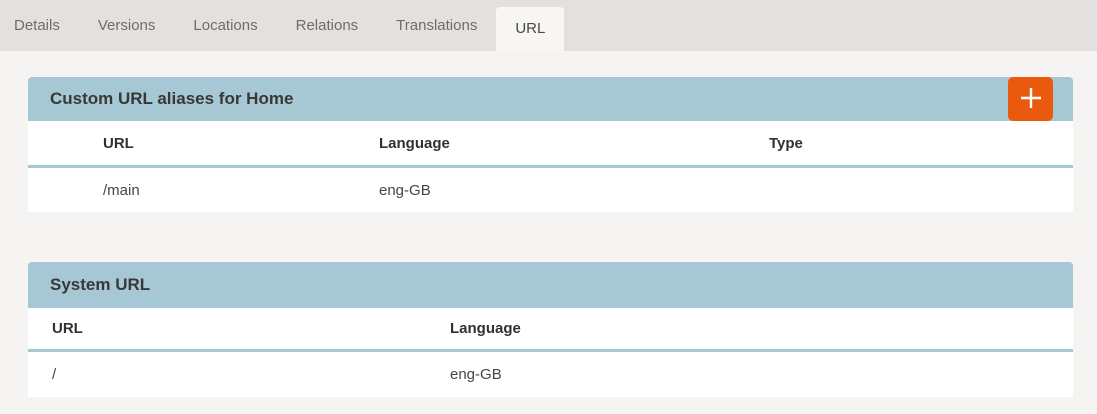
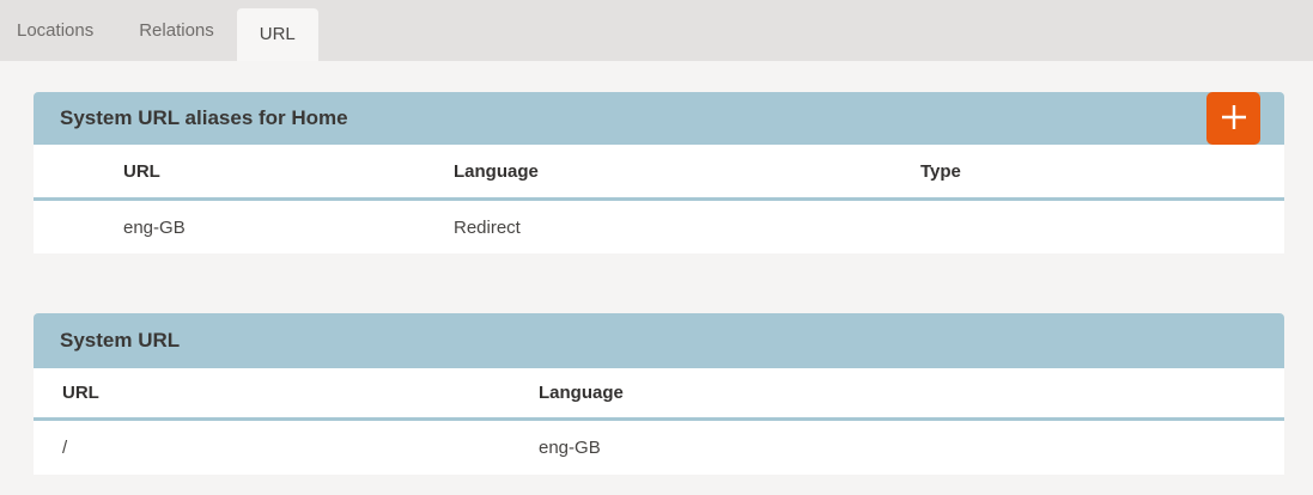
- Details
- Versions
  Locations
  Relations
- Translations
  URL
- Custom URL aliases for Home
+ System URL aliases for Home
  URL
  Language
  Type
- /main
  eng-GB
+ Redirect
  System URL
  URL
  Language
  /
  eng-GB
